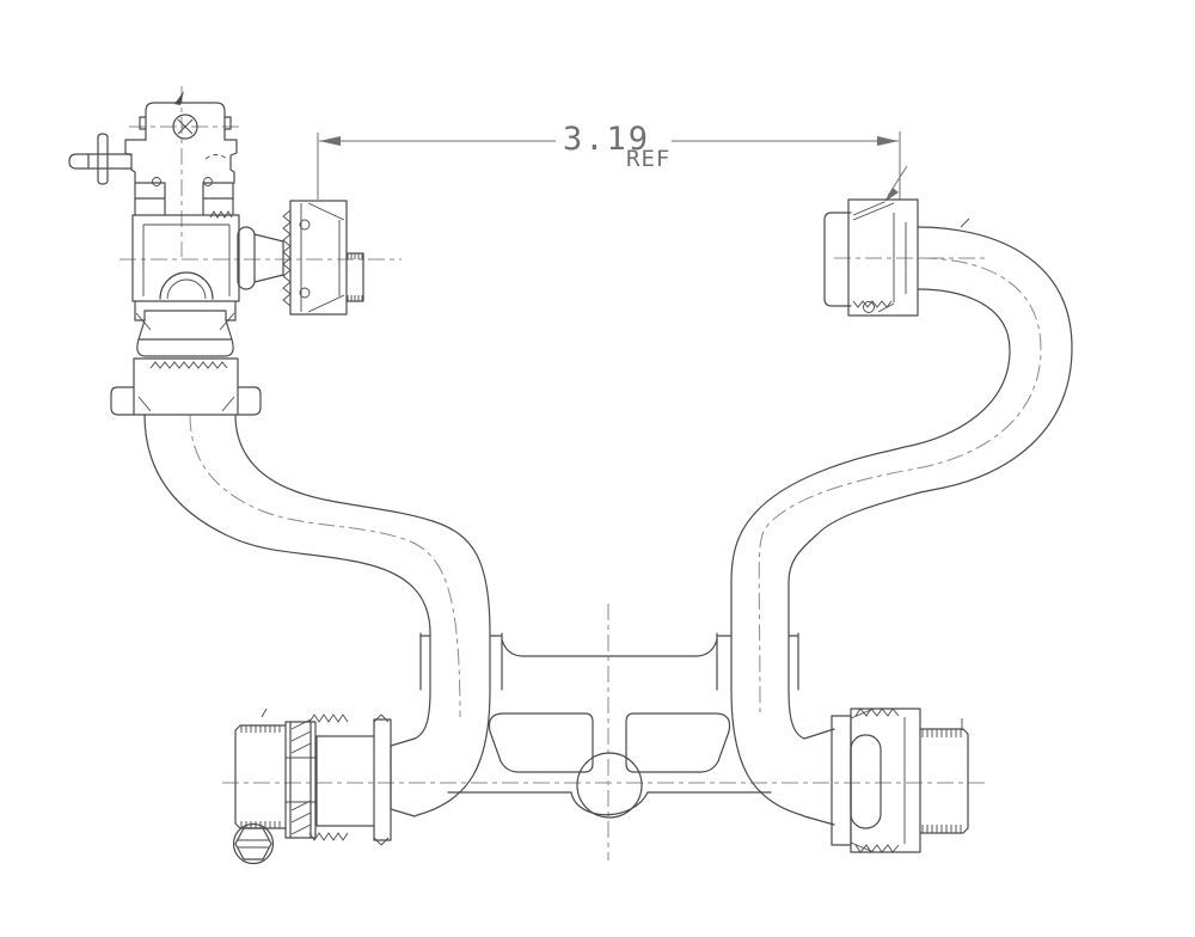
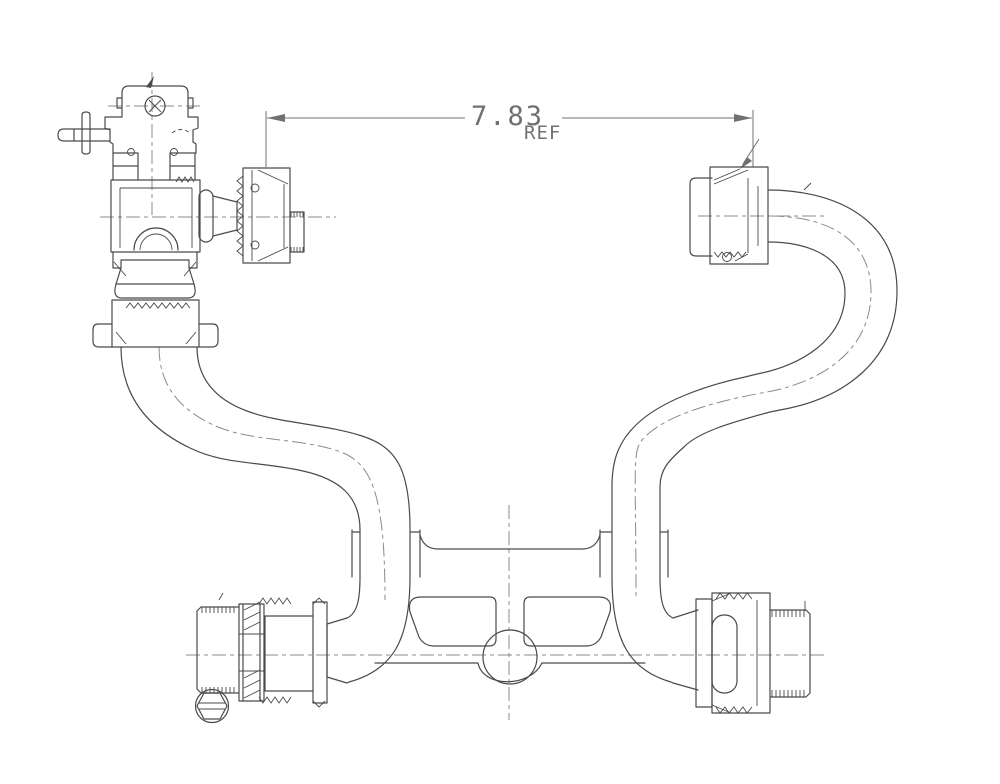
- 3.19
+ 7.83
  REF
